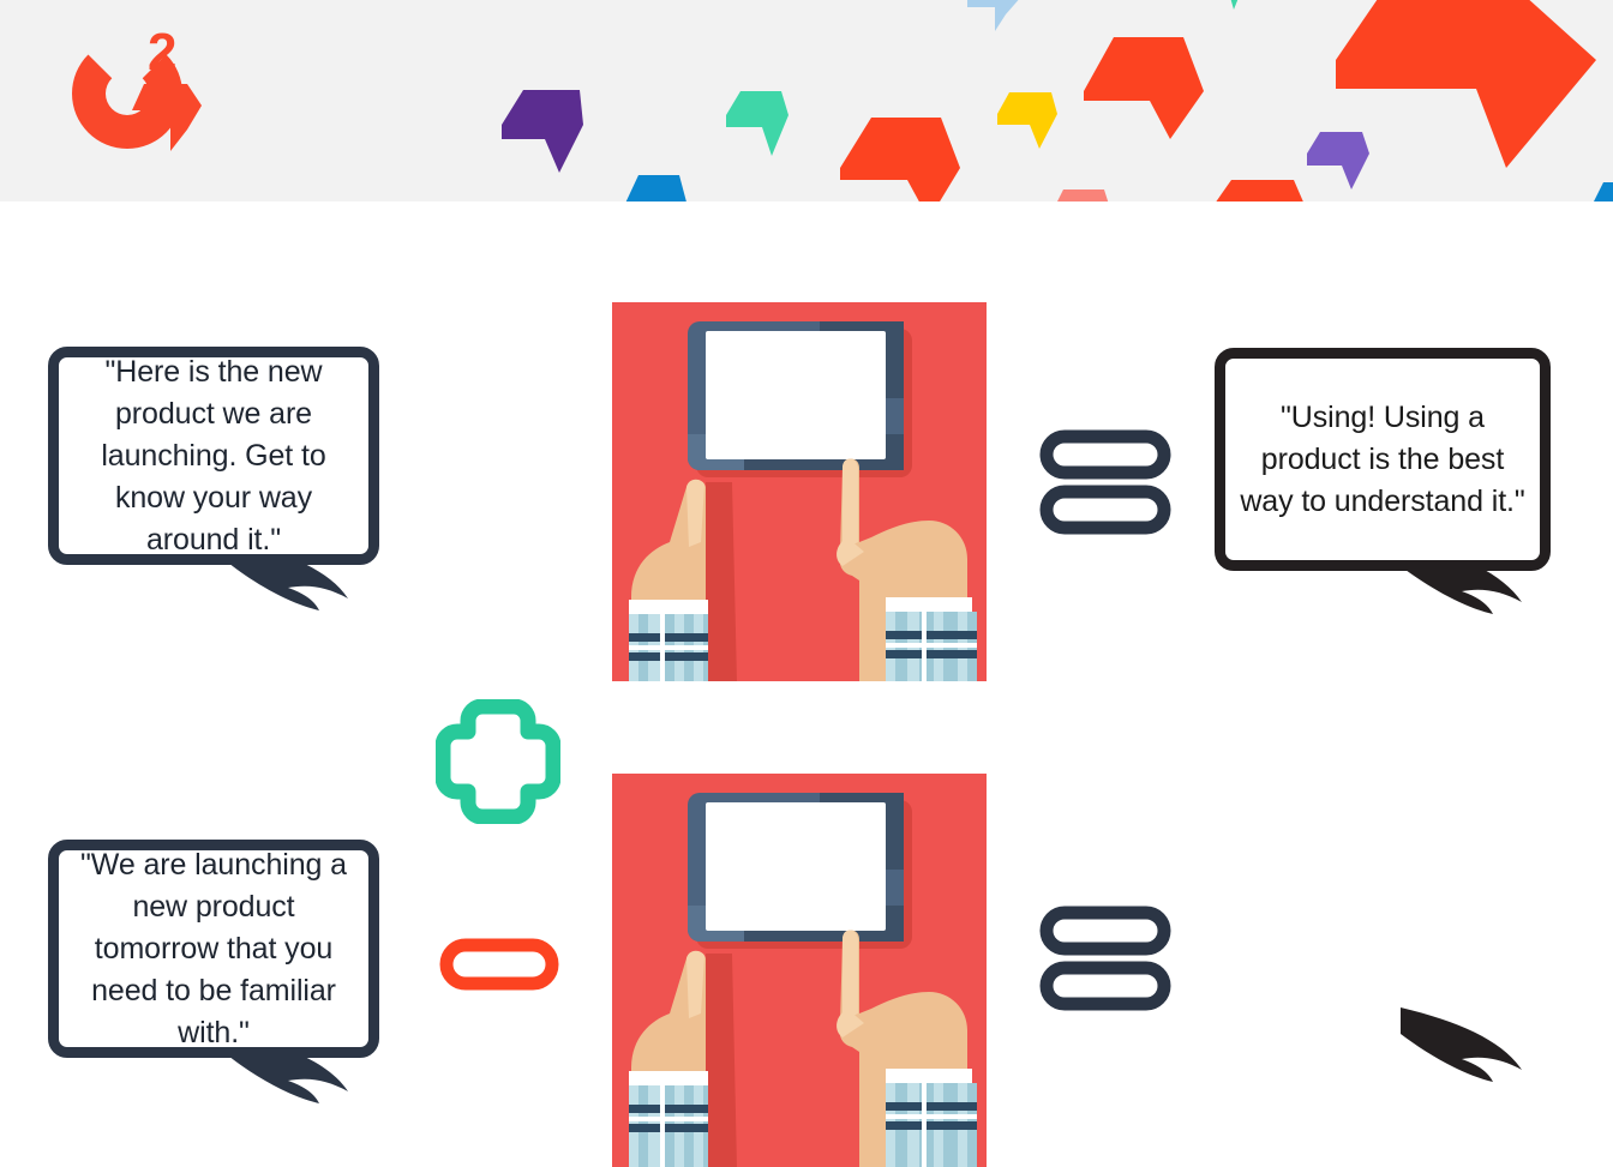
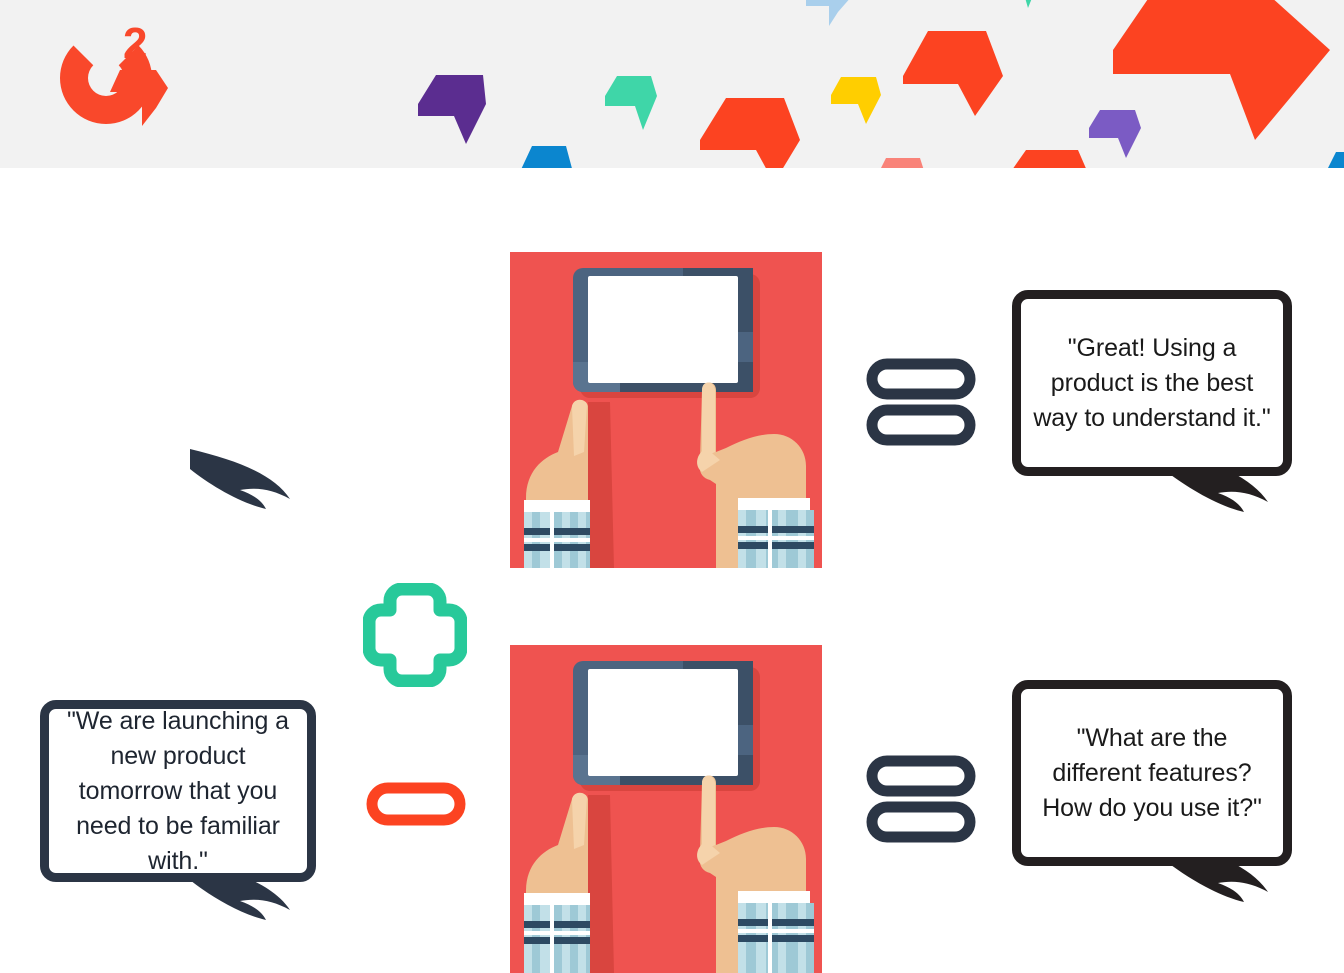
  2
- "Here is the new product we are launching. Get to know your way around it."
- "Using! Using a product is the best way to understand it."
+ "Great! Using a product is the best way to understand it."
  "We are launching a new product tomorrow that you need to be familiar with."
+ "What are the different features? How do you use it?"
